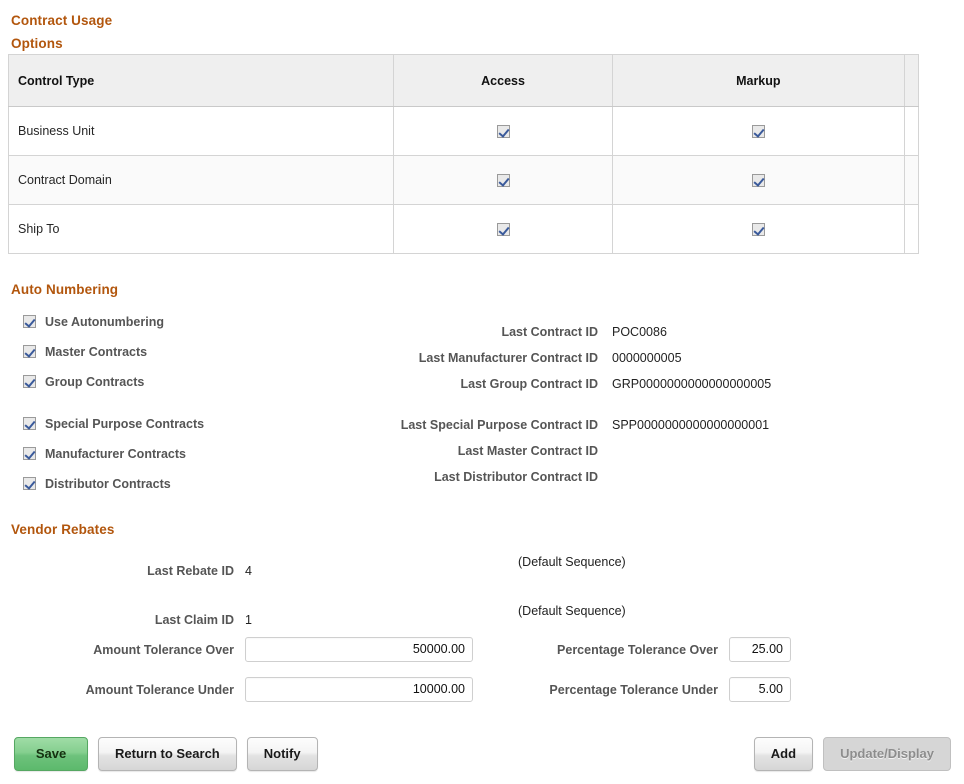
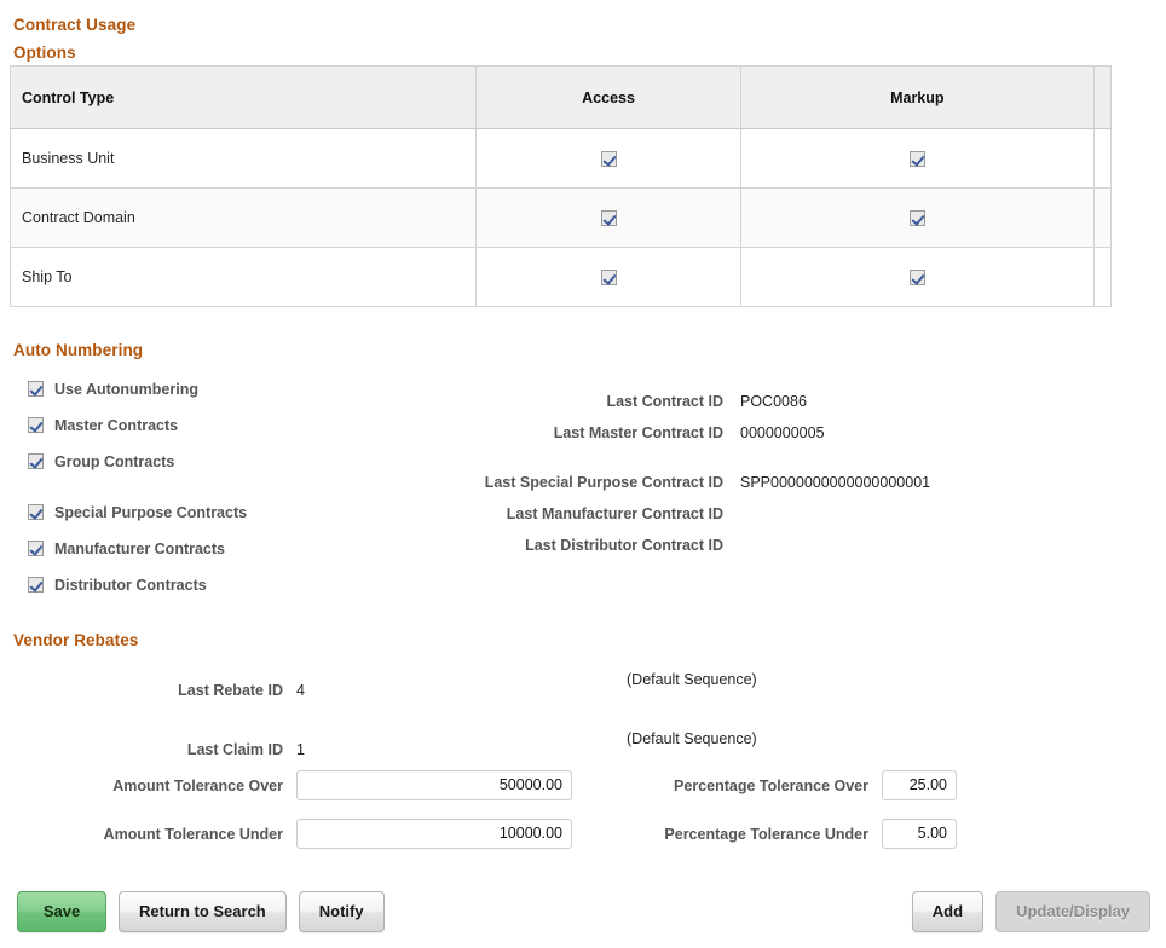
  Contract Usage
  Options
  Control Type	Access	Markup
  Business Unit
  Contract Domain
  Ship To
  Auto Numbering
  Use Autonumbering
  Master Contracts
  Group Contracts
  Special Purpose Contracts
  Manufacturer Contracts
  Distributor Contracts
  Last Contract ID POC0086
- Last Manufacturer Contract ID 0000000005
+ Last Master Contract ID 0000000005
- Last Group Contract ID GRP0000000000000000005
  Last Special Purpose Contract ID SPP0000000000000000001
- Last Master Contract ID
+ Last Manufacturer Contract ID
  Last Distributor Contract ID
  Vendor Rebates
  Last Rebate ID 4
  (Default Sequence)
  Last Claim ID 1
  (Default Sequence)
  Amount Tolerance Over 50000.00
  Amount Tolerance Under 10000.00
  Percentage Tolerance Over 25.00
  Percentage Tolerance Under 5.00
  Save Return to Search Notify
  Add Update/Display
